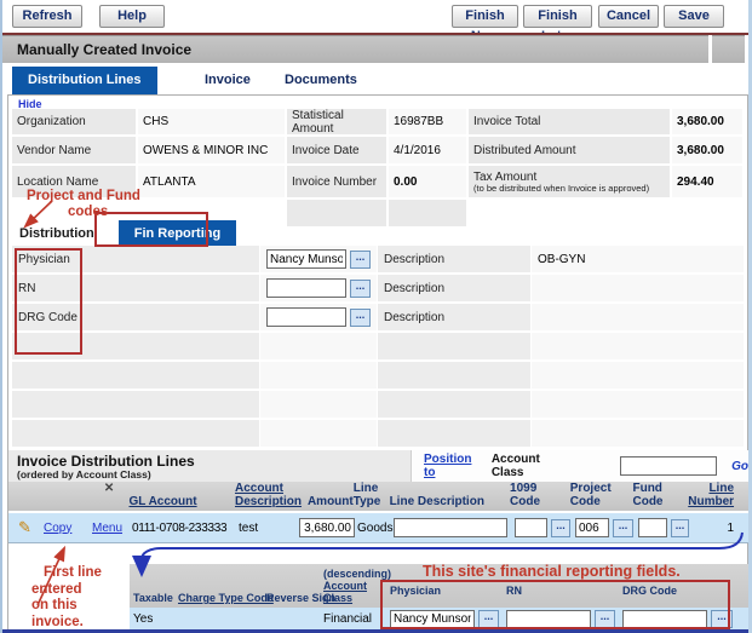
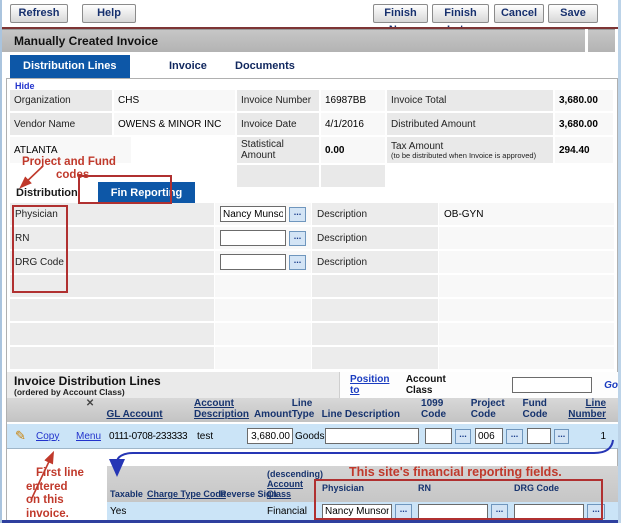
  Refresh
  Help
  Cancel
  Save
  Manually Created Invoice
  Distribution Lines
  Invoice
  Documents
  Hide
  Organization
  CHS
  Vendor Name
  OWENS & MINOR INC
- Location Name
  ATLANTA
- Statistical Amount
+ Invoice Number
  16987BB
  Invoice Date
  4/1/2016
- Invoice Number
+ Statistical Amount
  0.00
  Invoice Total
  3,680.00
  Distributed Amount
  3,680.00
  Tax Amount
  (to be distributed when Invoice is approved)
  294.40
  Distribution
  Fin Reporting
  Physician
  Nancy Munso
  ...
  Description
  OB-GYN
  RN
  ...
  Description
  DRG Code
  ...
  Description
  Invoice Distribution Lines
  (ordered by Account Class)
  Position to
  Account Class
  Go
  ✕
  GL Account
  Account Descriptio
  Amount
  Line Type
  Line Description
  1099 Code
  Project Code
  Fund Code
  Line Number
  ✎
  Copy
  Menu
  0111-0708-233333
  test
  3,680.00
  Goods
  ...
  006
  ...
  ...
  1
  Taxable
  Charge Type Co
  Reverse S
  (descendin
  Account Class
  Physician
  RN
  DRG Code
  Yes
  Financial
  Nancy Munson
  ...
  ...
  ...
  Project and Fund
  codes
  First line
  entered
  on this
  invoice.
  This site's financial reporting fields.
